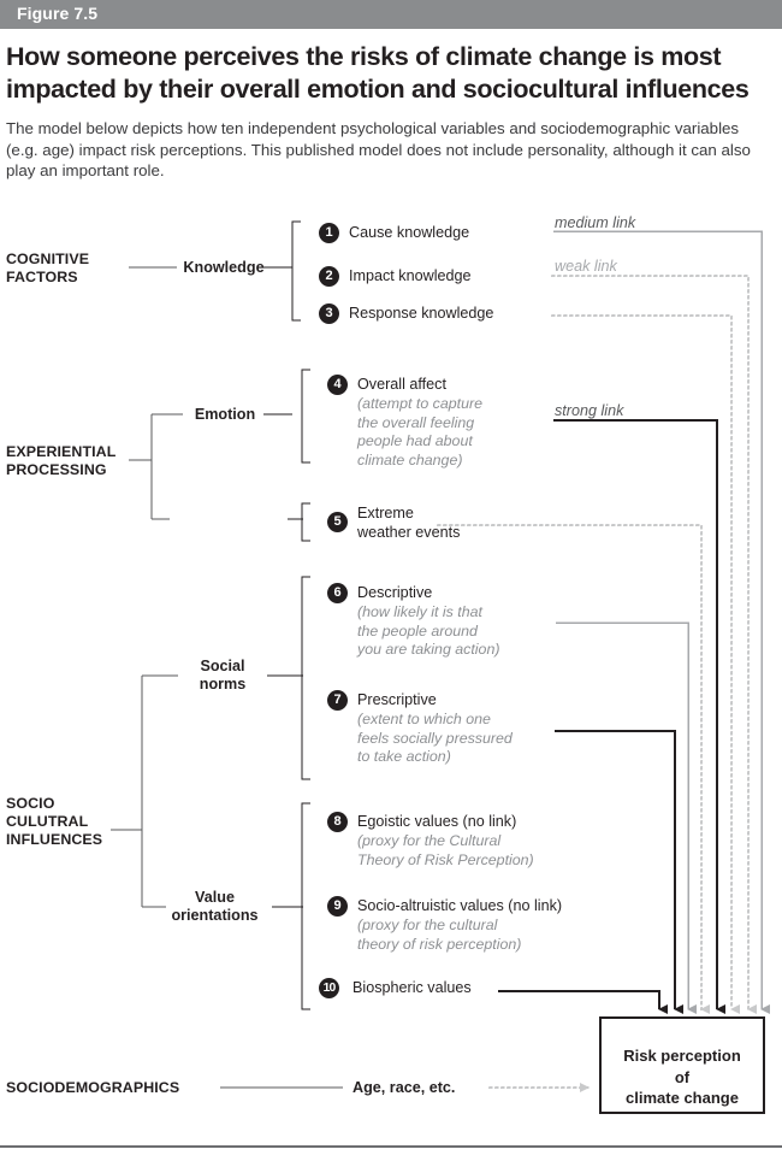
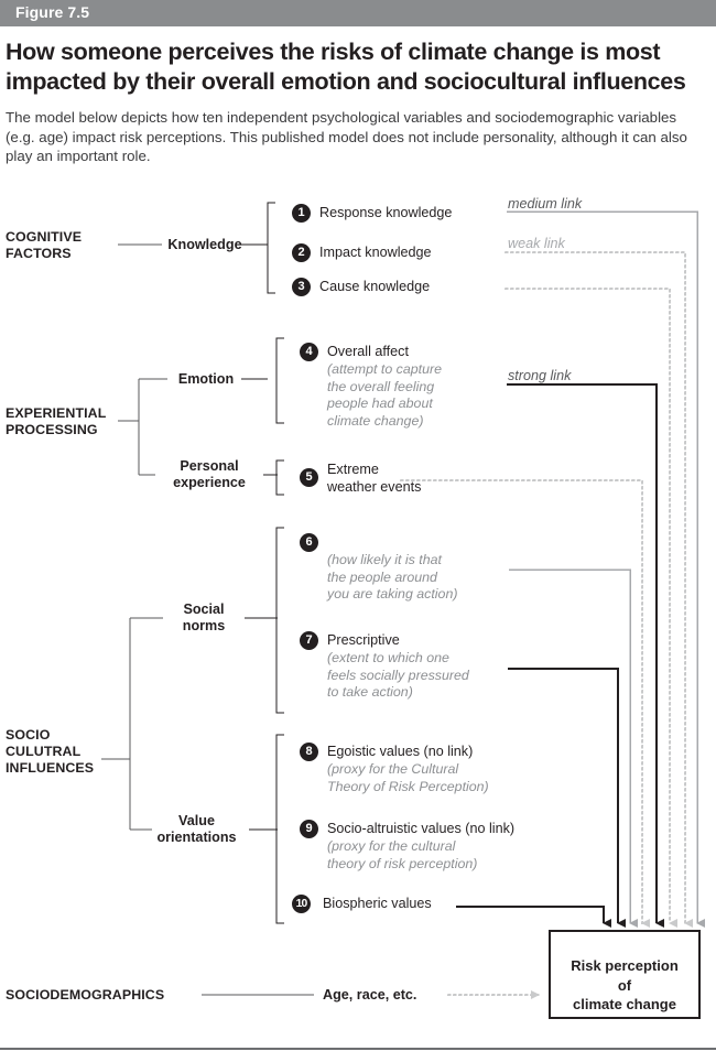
  Figure 7.5
  How someone perceives the risks of climate change is most impacted by their overall emotion and sociocultural influences
  The model below depicts how ten independent psychological variables and sociodemographic variables (e.g. age) impact risk perceptions. This published model does not include personality, although it can also play an important role.
  COGNITIVE
  FACTORS
  EXPERIENTIAL
  PROCESSING
  SOCIO
  CULUTRAL
  INFLUENCES
  Knowledge
  Emotion
+ Personal
+ experience
  Social
  norms
  Value
  orientations
  1
- Cause knowledge
+ Response knowledge
  2
  Impact knowledge
  3
- Response knowledge
+ Cause knowledge
  4
  Overall affect
  (attempt to capture
  the overall feeling
  people had about
  climate change)
  5
  Extreme
  weather events
  6
- Descriptive
  (how likely it is that
  the people around
  you are taking action)
  7
  Prescriptive
  (extent to which one
  feels socially pressured
  to take action)
  8
  Egoistic values (no link)
  (proxy for the Cultural
  Theory of Risk Perception)
  9
  Socio-altruistic values (no link)
  (proxy for the cultural
  theory of risk perception)
  10
  Biospheric values
  medium link
  weak link
  strong link
  Risk perception
  of
  climate change
  SOCIODEMOGRAPHICS
  Age, race, etc.
